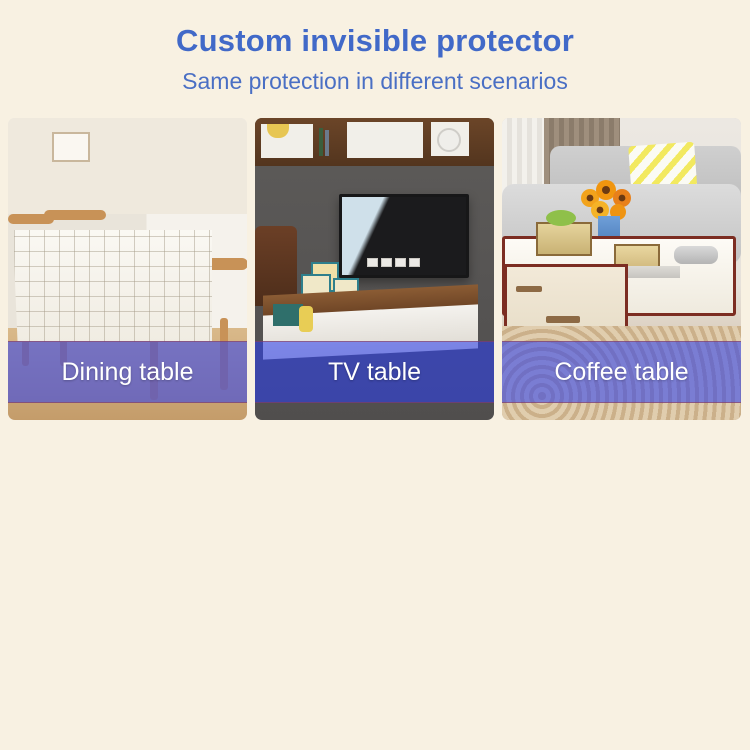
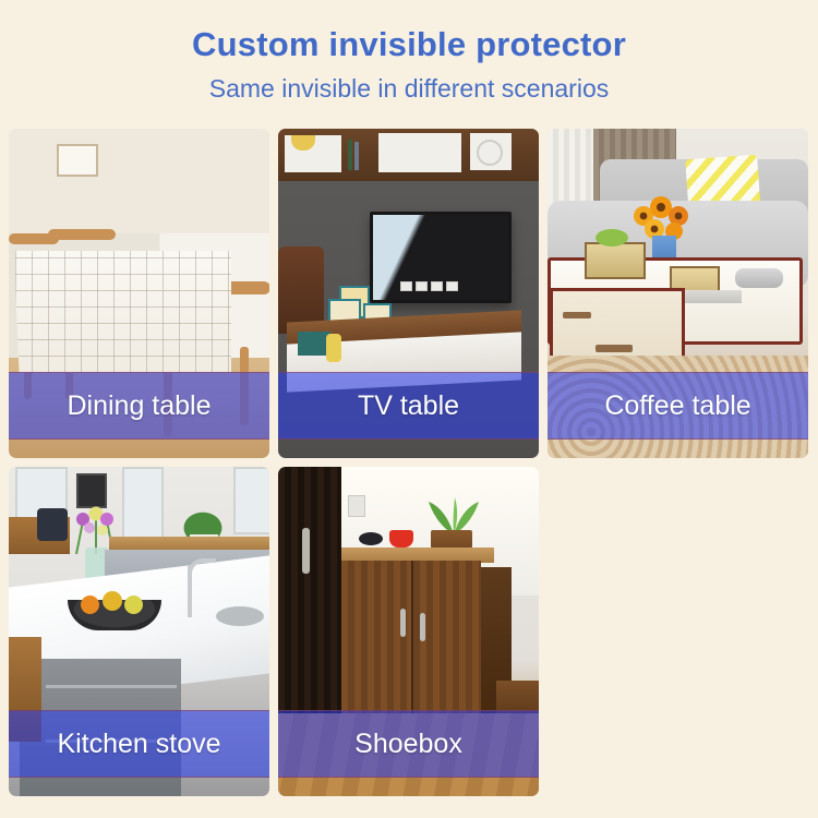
  Custom invisible protector
- Same protection in different scenarios
+ Same invisible in different scenarios
  Dining table
  TV table
  Coffee table
+ Kitchen stove
+ Shoebox
